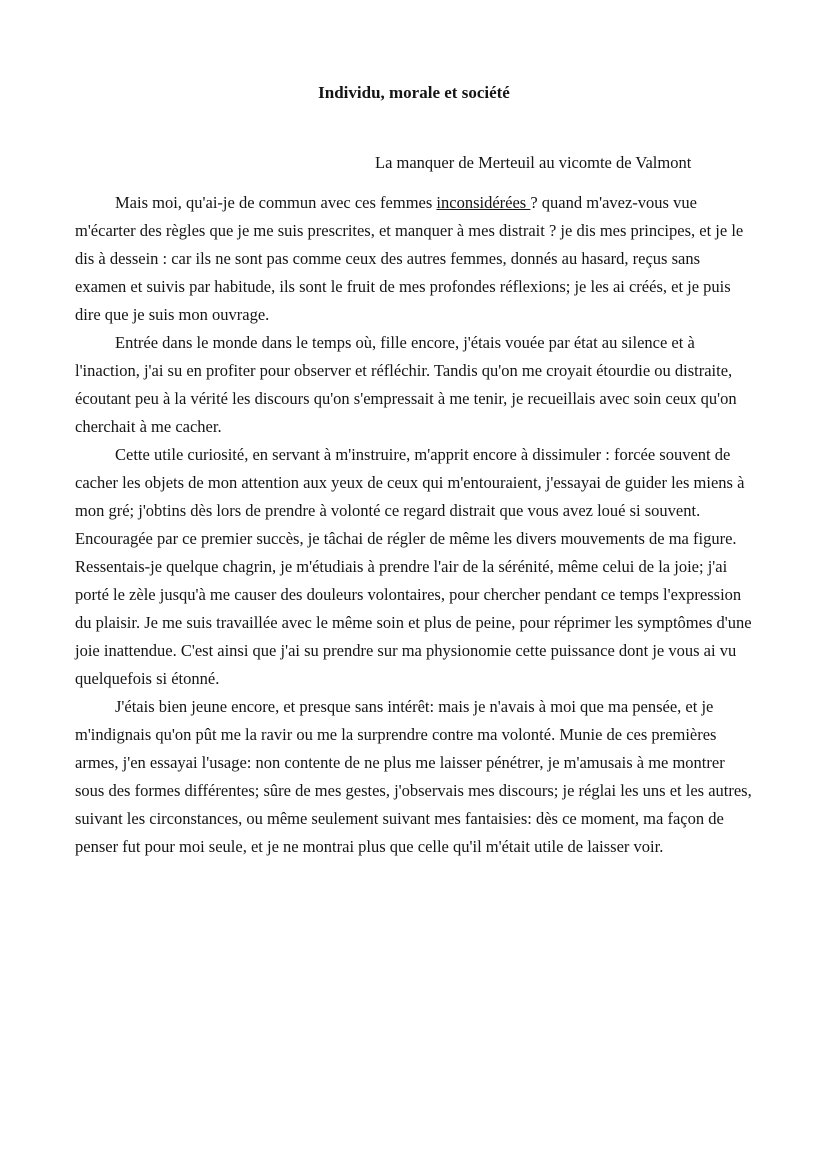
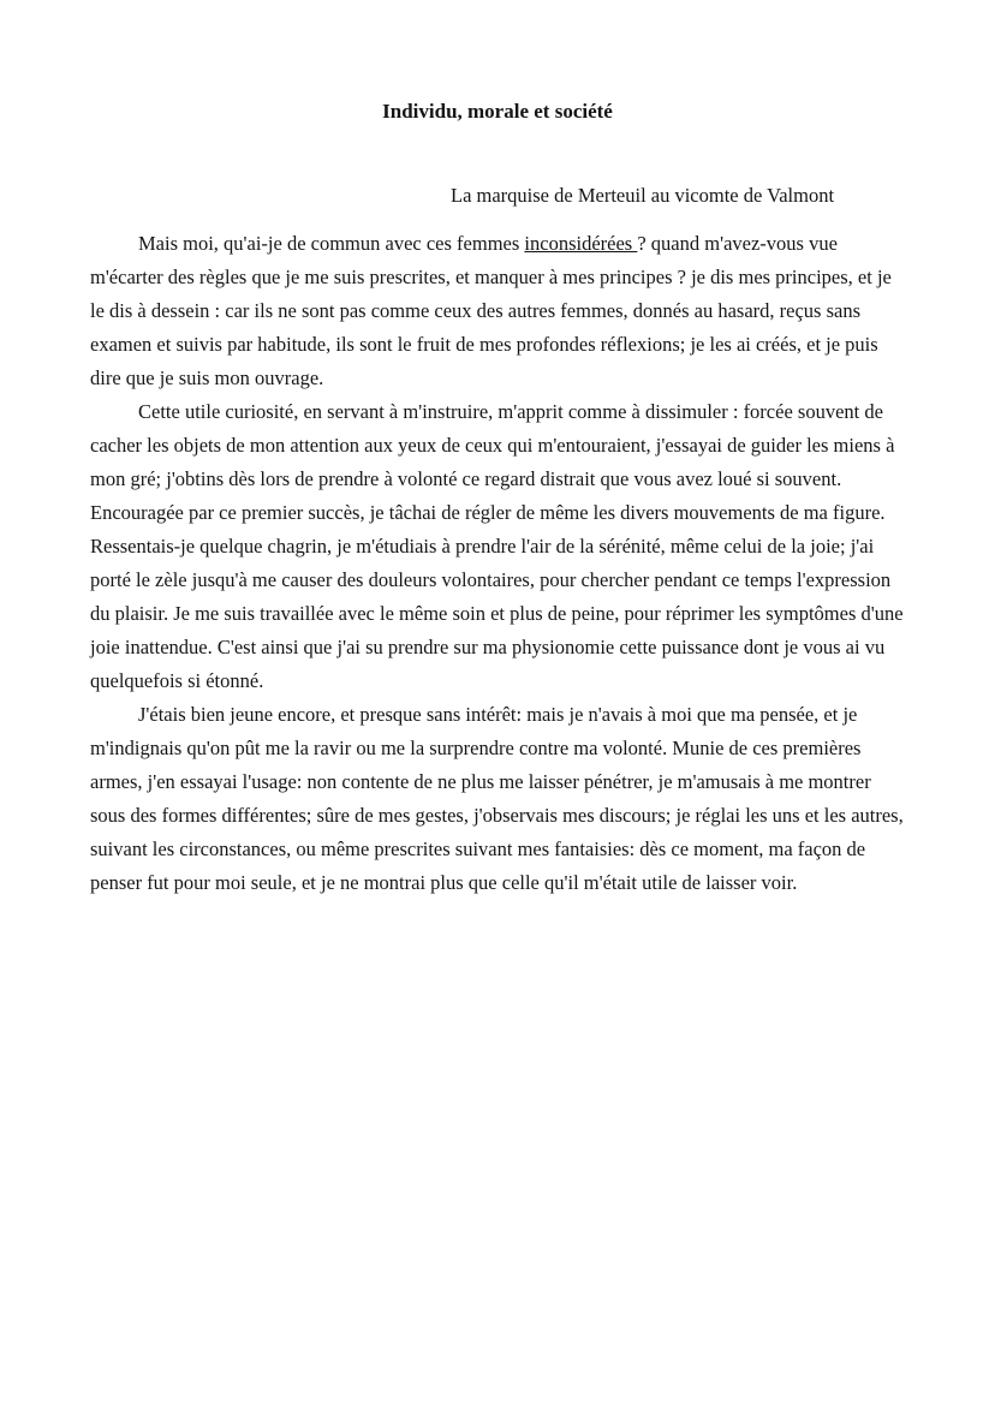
  Individu, morale et société
- La manquer de Merteuil au vicomte de Valmont
+ La marquise de Merteuil au vicomte de Valmont
- Mais moi, qu'ai-je de commun avec ces femmes inconsidérées ? quand m'avez-vous vue m'écarter des règles que je me suis prescrites, et manquer à mes distrait ? je dis mes principes, et je le dis à dessein : car ils ne sont pas comme ceux des autres femmes, donnés au hasard, reçus sans examen et suivis par habitude, ils sont le fruit de mes profondes réflexions; je les ai créés, et je puis dire que je suis mon ouvrage.
+ Mais moi, qu'ai-je de commun avec ces femmes inconsidérées ? quand m'avez-vous vue m'écarter des règles que je me suis prescrites, et manquer à mes principes ? je dis mes principes, et je le dis à dessein : car ils ne sont pas comme ceux des autres femmes, donnés au hasard, reçus sans examen et suivis par habitude, ils sont le fruit de mes profondes réflexions; je les ai créés, et je puis dire que je suis mon ouvrage.
- Entrée dans le monde dans le temps où, fille encore, j'étais vouée par état au silence et à l'inaction, j'ai su en profiter pour observer et réfléchir. Tandis qu'on me croyait étourdie ou distraite, écoutant peu à la vérité les discours qu'on s'empressait à me tenir, je recueillais avec soin ceux qu'on cherchait à me cacher.
- Cette utile curiosité, en servant à m'instruire, m'apprit encore à dissimuler : forcée souvent de cacher les objets de mon attention aux yeux de ceux qui m'entouraient, j'essayai de guider les miens à mon gré; j'obtins dès lors de prendre à volonté ce regard distrait que vous avez loué si souvent. Encouragée par ce premier succès, je tâchai de régler de même les divers mouvements de ma figure. Ressentais-je quelque chagrin, je m'étudiais à prendre l'air de la sérénité, même celui de la joie; j'ai porté le zèle jusqu'à me causer des douleurs volontaires, pour chercher pendant ce temps l'expression du plaisir. Je me suis travaillée avec le même soin et plus de peine, pour réprimer les symptômes d'une joie inattendue. C'est ainsi que j'ai su prendre sur ma physionomie cette puissance dont je vous ai vu quelquefois si étonné.
+ Cette utile curiosité, en servant à m'instruire, m'apprit comme à dissimuler : forcée souvent de cacher les objets de mon attention aux yeux de ceux qui m'entouraient, j'essayai de guider les miens à mon gré; j'obtins dès lors de prendre à volonté ce regard distrait que vous avez loué si souvent. Encouragée par ce premier succès, je tâchai de régler de même les divers mouvements de ma figure. Ressentais-je quelque chagrin, je m'étudiais à prendre l'air de la sérénité, même celui de la joie; j'ai porté le zèle jusqu'à me causer des douleurs volontaires, pour chercher pendant ce temps l'expression du plaisir. Je me suis travaillée avec le même soin et plus de peine, pour réprimer les symptômes d'une joie inattendue. C'est ainsi que j'ai su prendre sur ma physionomie cette puissance dont je vous ai vu quelquefois si étonné.
- J'étais bien jeune encore, et presque sans intérêt: mais je n'avais à moi que ma pensée, et je m'indignais qu'on pût me la ravir ou me la surprendre contre ma volonté. Munie de ces premières armes, j'en essayai l'usage: non contente de ne plus me laisser pénétrer, je m'amusais à me montrer sous des formes différentes; sûre de mes gestes, j'observais mes discours; je réglai les uns et les autres, suivant les circonstances, ou même seulement suivant mes fantaisies: dès ce moment, ma façon de penser fut pour moi seule, et je ne montrai plus que celle qu'il m'était utile de laisser voir.
+ J'étais bien jeune encore, et presque sans intérêt: mais je n'avais à moi que ma pensée, et je m'indignais qu'on pût me la ravir ou me la surprendre contre ma volonté. Munie de ces premières armes, j'en essayai l'usage: non contente de ne plus me laisser pénétrer, je m'amusais à me montrer sous des formes différentes; sûre de mes gestes, j'observais mes discours; je réglai les uns et les autres, suivant les circonstances, ou même prescrites suivant mes fantaisies: dès ce moment, ma façon de penser fut pour moi seule, et je ne montrai plus que celle qu'il m'était utile de laisser voir.
